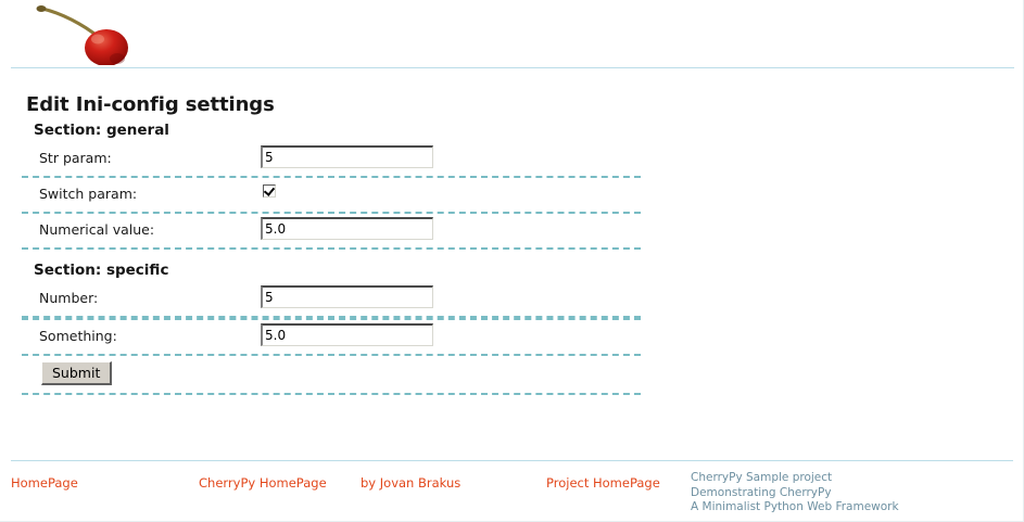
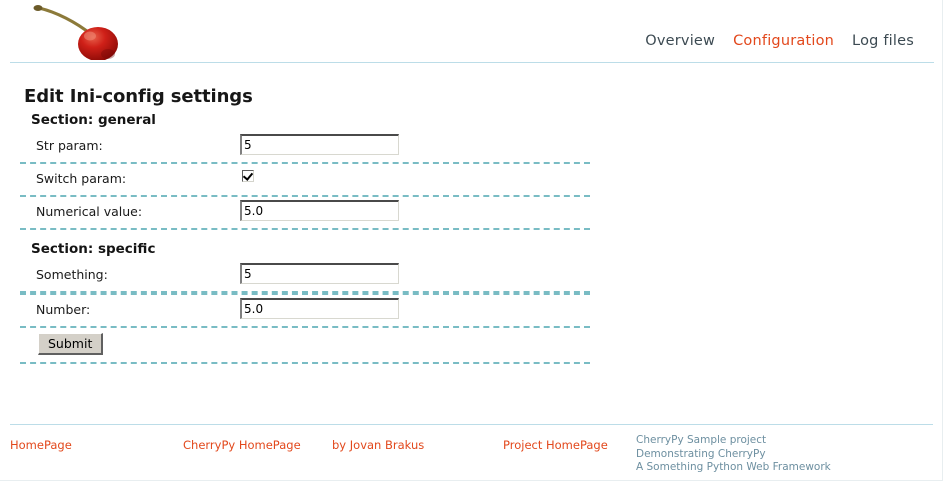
+ Overview
+ Configuration
+ Log files
  Edit Ini-config settings
  Section: general
  Str param:
  5
  Switch param:
  Numerical value:
  5.0
  Section: specific
- Number:
+ Something:
  5
- Something:
+ Number:
  5.0
  Submit
  HomePage
  CherryPy HomePage
  by Jovan Brakus
  Project HomePage
  CherryPy Sample project
  Demonstrating CherryPy
- A Minimalist Python Web Framework
+ A Something Python Web Framework
